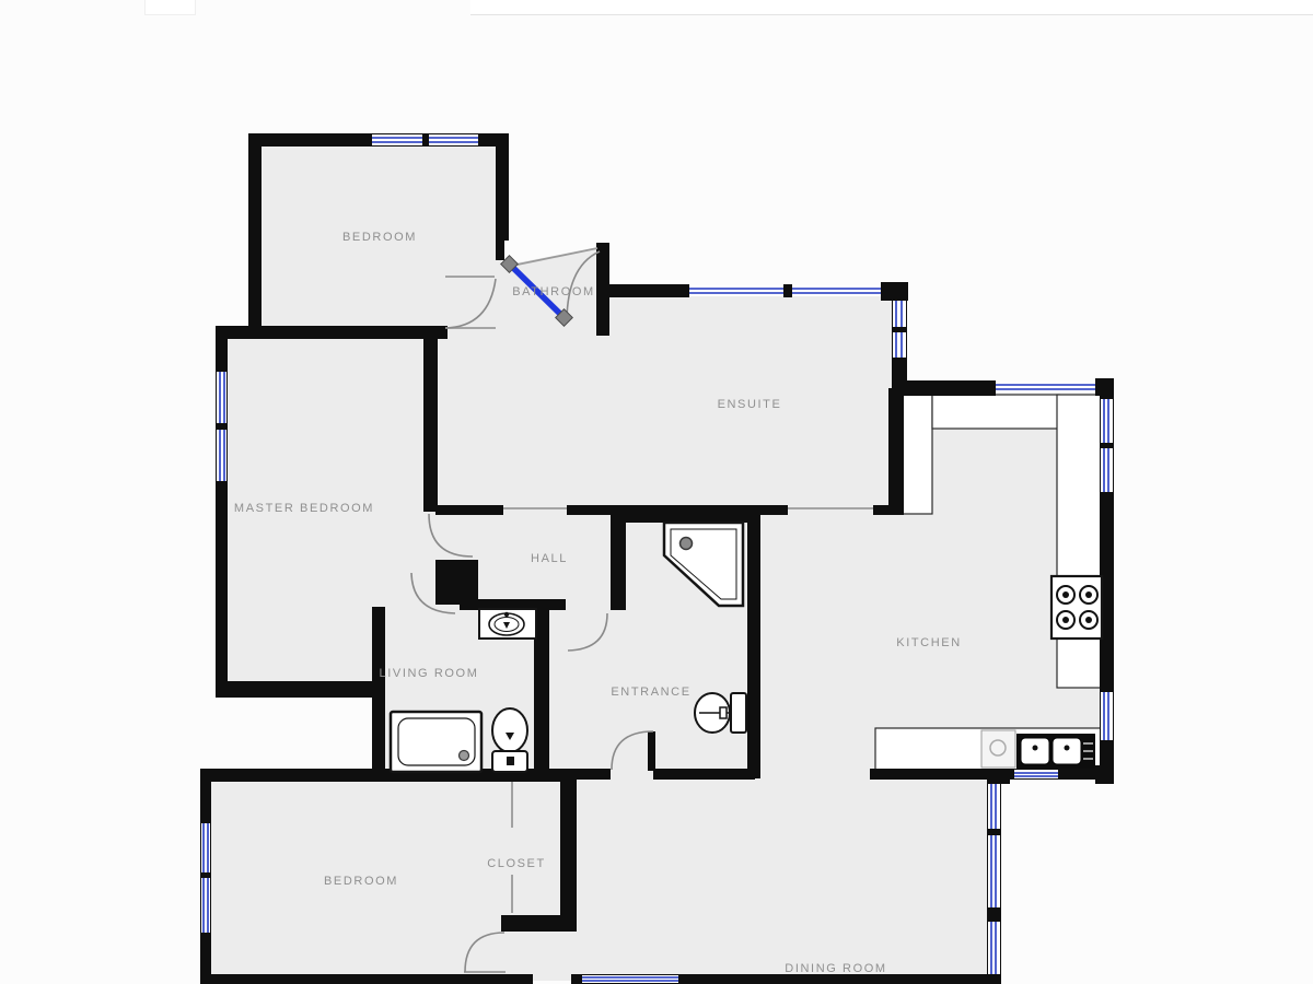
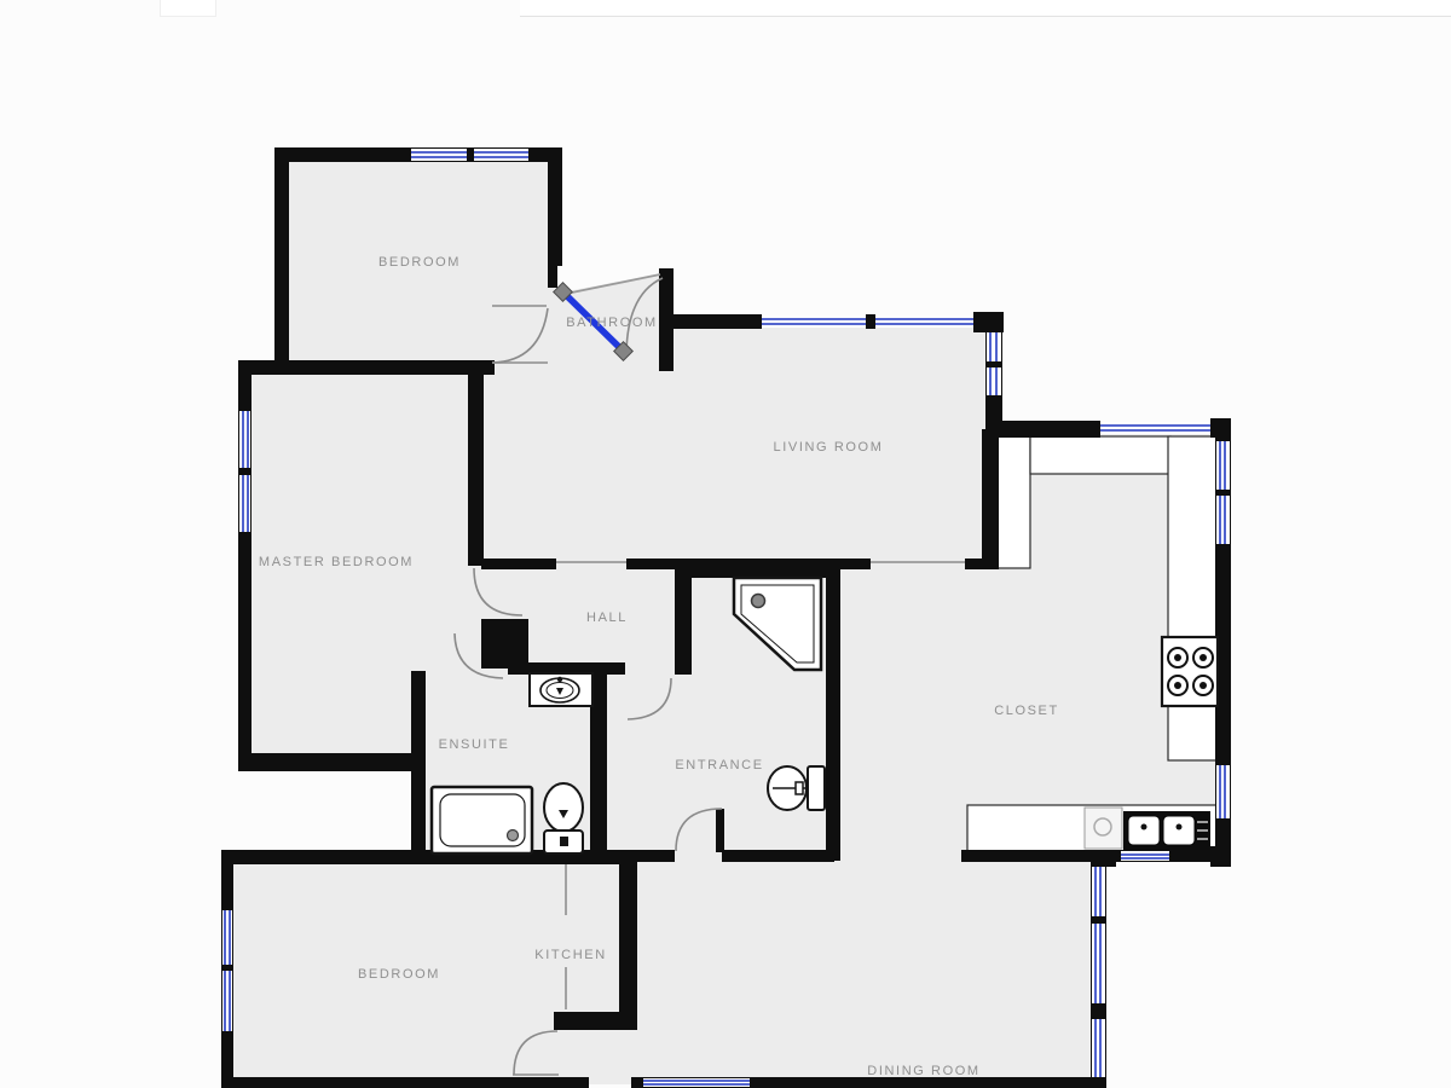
  BEDROOM
  BATHROOM
- ENSUITE
+ LIVING ROOM
  MASTER BEDROOM
  HALL
- LIVING ROOM
+ ENSUITE
  ENTRANCE
- KITCHEN
+ CLOSET
  BEDROOM
- CLOSET
+ KITCHEN
  DINING ROOM
